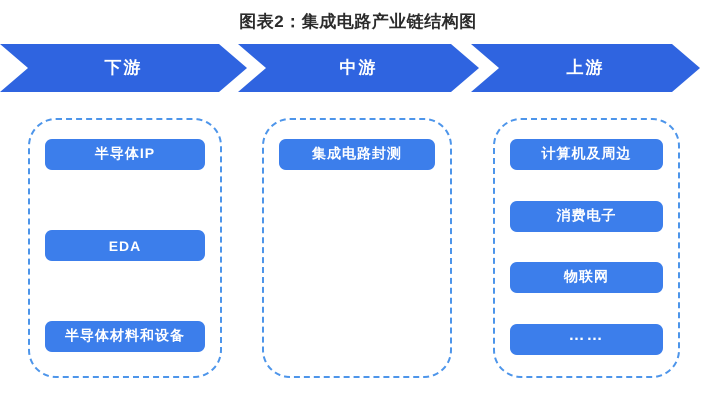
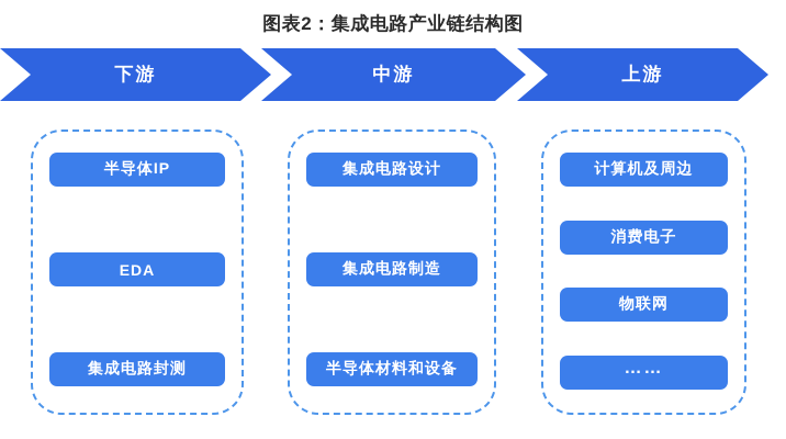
  图表2：集成电路产业链结构图
  下游
  中游
  上游
  半导体IP
  EDA
- 半导体材料和设备
+ 集成电路封测
+ 集成电路设计
+ 集成电路制造
- 集成电路封测
+ 半导体材料和设备
  计算机及周边
  消费电子
  物联网
  ……
